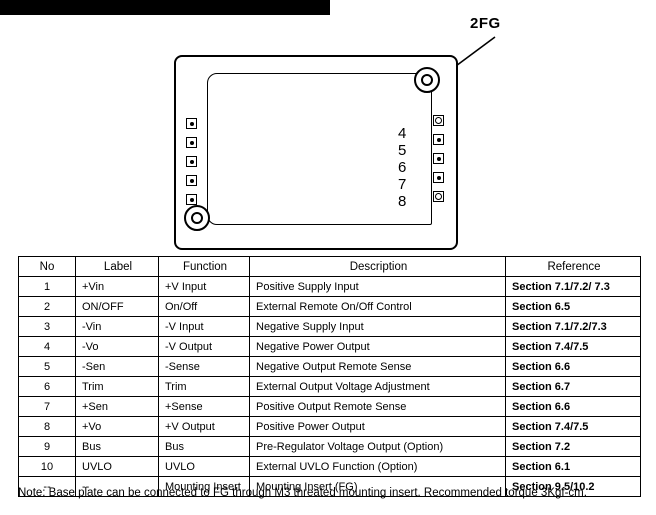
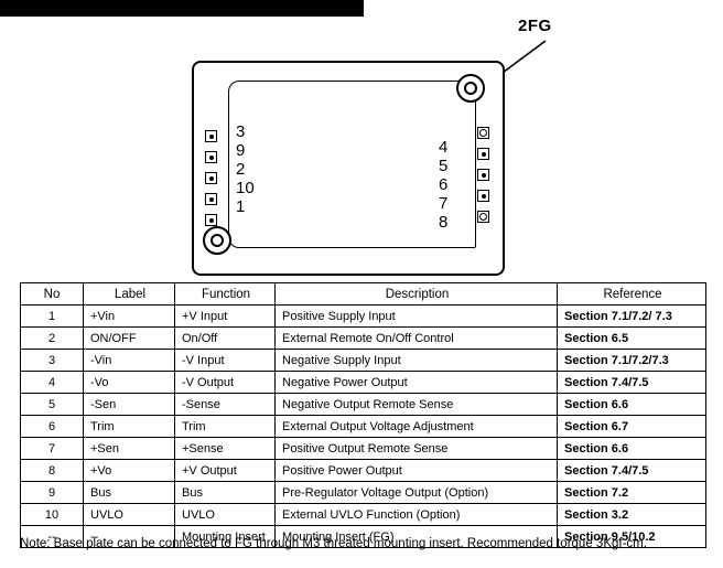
  2FG
+ 3
+ 9
+ 2
+ 10
+ 1
  4
  5
  6
  7
  8
  No	Label	Function	Description	Reference
  1	+Vin	+V Input	Positive Supply Input	Section 7.1/7.2/ 7.3
  2	ON/OFF	On/Off	External Remote On/Off Control	Section 6.5
  3	-Vin	-V Input	Negative Supply Input	Section 7.1/7.2/7.3
  4	-Vo	-V Output	Negative Power Output	Section 7.4/7.5
  5	-Sen	-Sense	Negative Output Remote Sense	Section 6.6
  6	Trim	Trim	External Output Voltage Adjustment	Section 6.7
  7	+Sen	+Sense	Positive Output Remote Sense	Section 6.6
  8	+Vo	+V Output	Positive Power Output	Section 7.4/7.5
  9	Bus	Bus	Pre-Regulator Voltage Output (Option)	Section 7.2
- 10	UVLO	UVLO	External UVLO Function (Option)	Section 6.1
+ 10	UVLO	UVLO	External UVLO Function (Option)	Section 3.2
  --	--	Mounting Insert	Mounting Insert (FG)	Section 9.5/10.2
  Note: Base plate can be connected to FG through M3 threated mounting insert. Recommended torque 3Kgf-cm.
